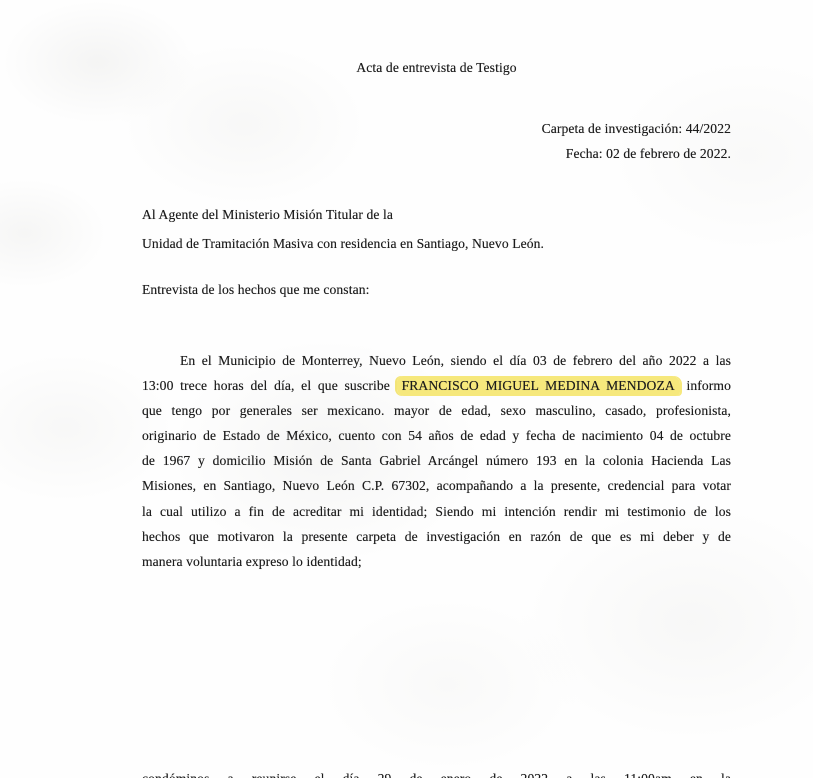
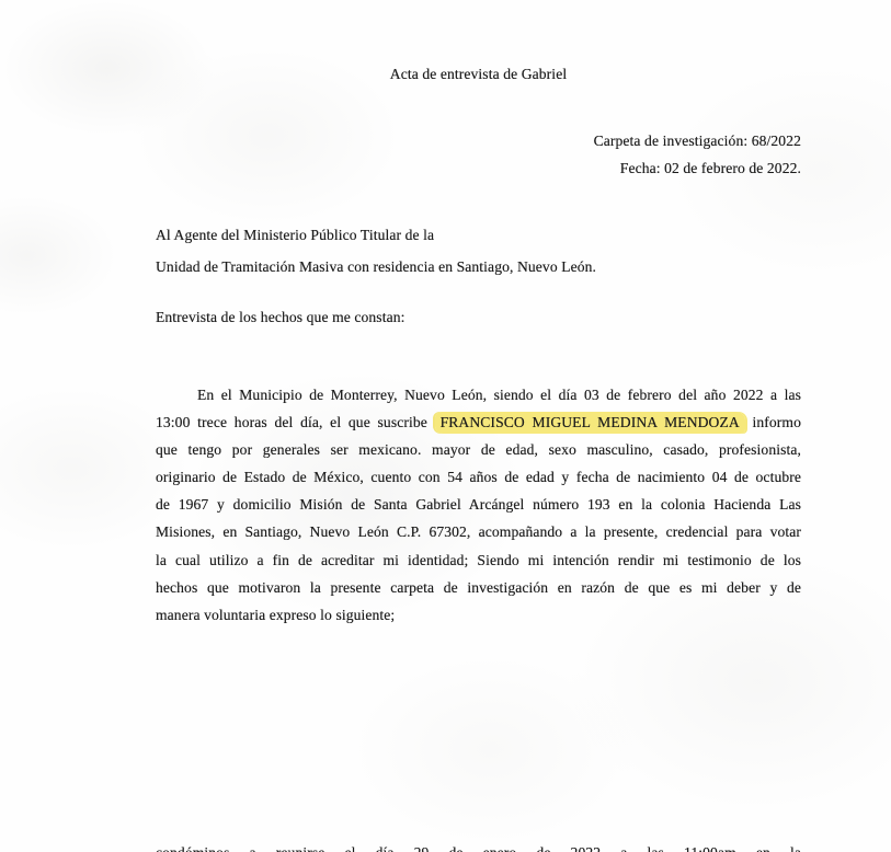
- Acta de entrevista de Testigo
+ Acta de entrevista de Gabriel
- Carpeta de investigación: 44/2022
+ Carpeta de investigación: 68/2022
  Fecha: 02 de febrero de 2022.
- Al Agente del Ministerio Misión Titular de la
+ Al Agente del Ministerio Público Titular de la
  Unidad de Tramitación Masiva con residencia en Santiago, Nuevo León.
  Entrevista de los hechos que me constan:
  En el Municipio de Monterrey, Nuevo León, siendo el día 03 de febrero del año 2022 a las
  13:00 trece horas del día, el que suscribe FRANCISCO MIGUEL MEDINA MENDOZA informo
  que tengo por generales ser mexicano. mayor de edad, sexo masculino, casado, profesionista,
  originario de Estado de México, cuento con 54 años de edad y fecha de nacimiento 04 de octubre
  de 1967 y domicilio Misión de Santa Gabriel Arcángel número 193 en la colonia Hacienda Las
  Misiones, en Santiago, Nuevo León C.P. 67302, acompañando a la presente, credencial para votar
  la cual utilizo a fin de acreditar mi identidad; Siendo mi intención rendir mi testimonio de los
  hechos que motivaron la presente carpeta de investigación en razón de que es mi deber y de
- manera voluntaria expreso lo identidad;
+ manera voluntaria expreso lo siguiente;
